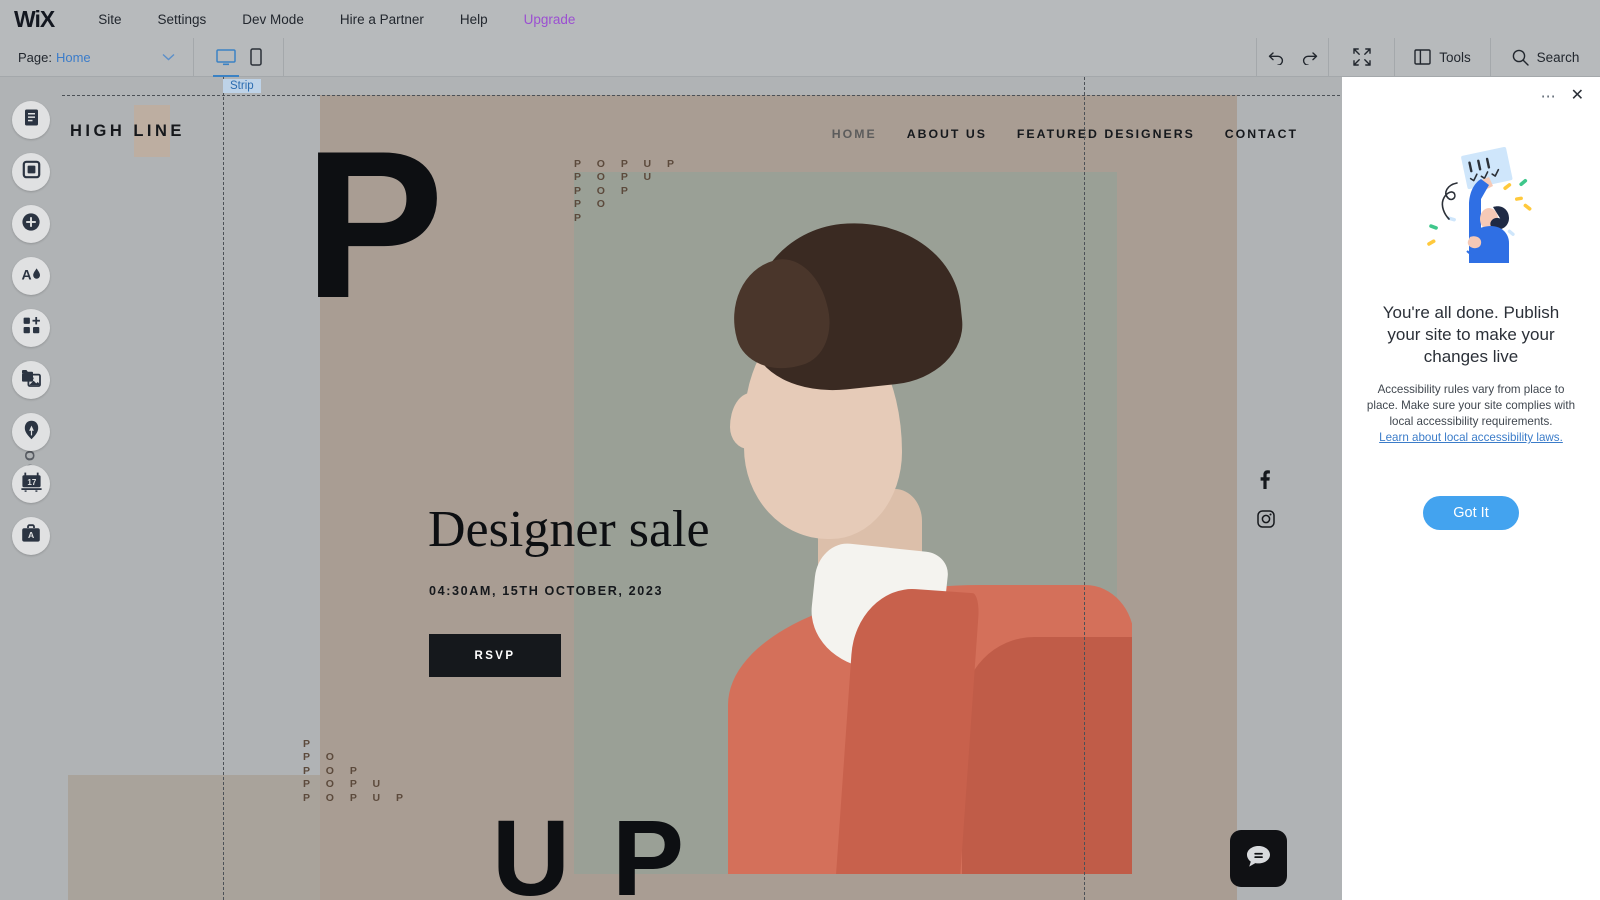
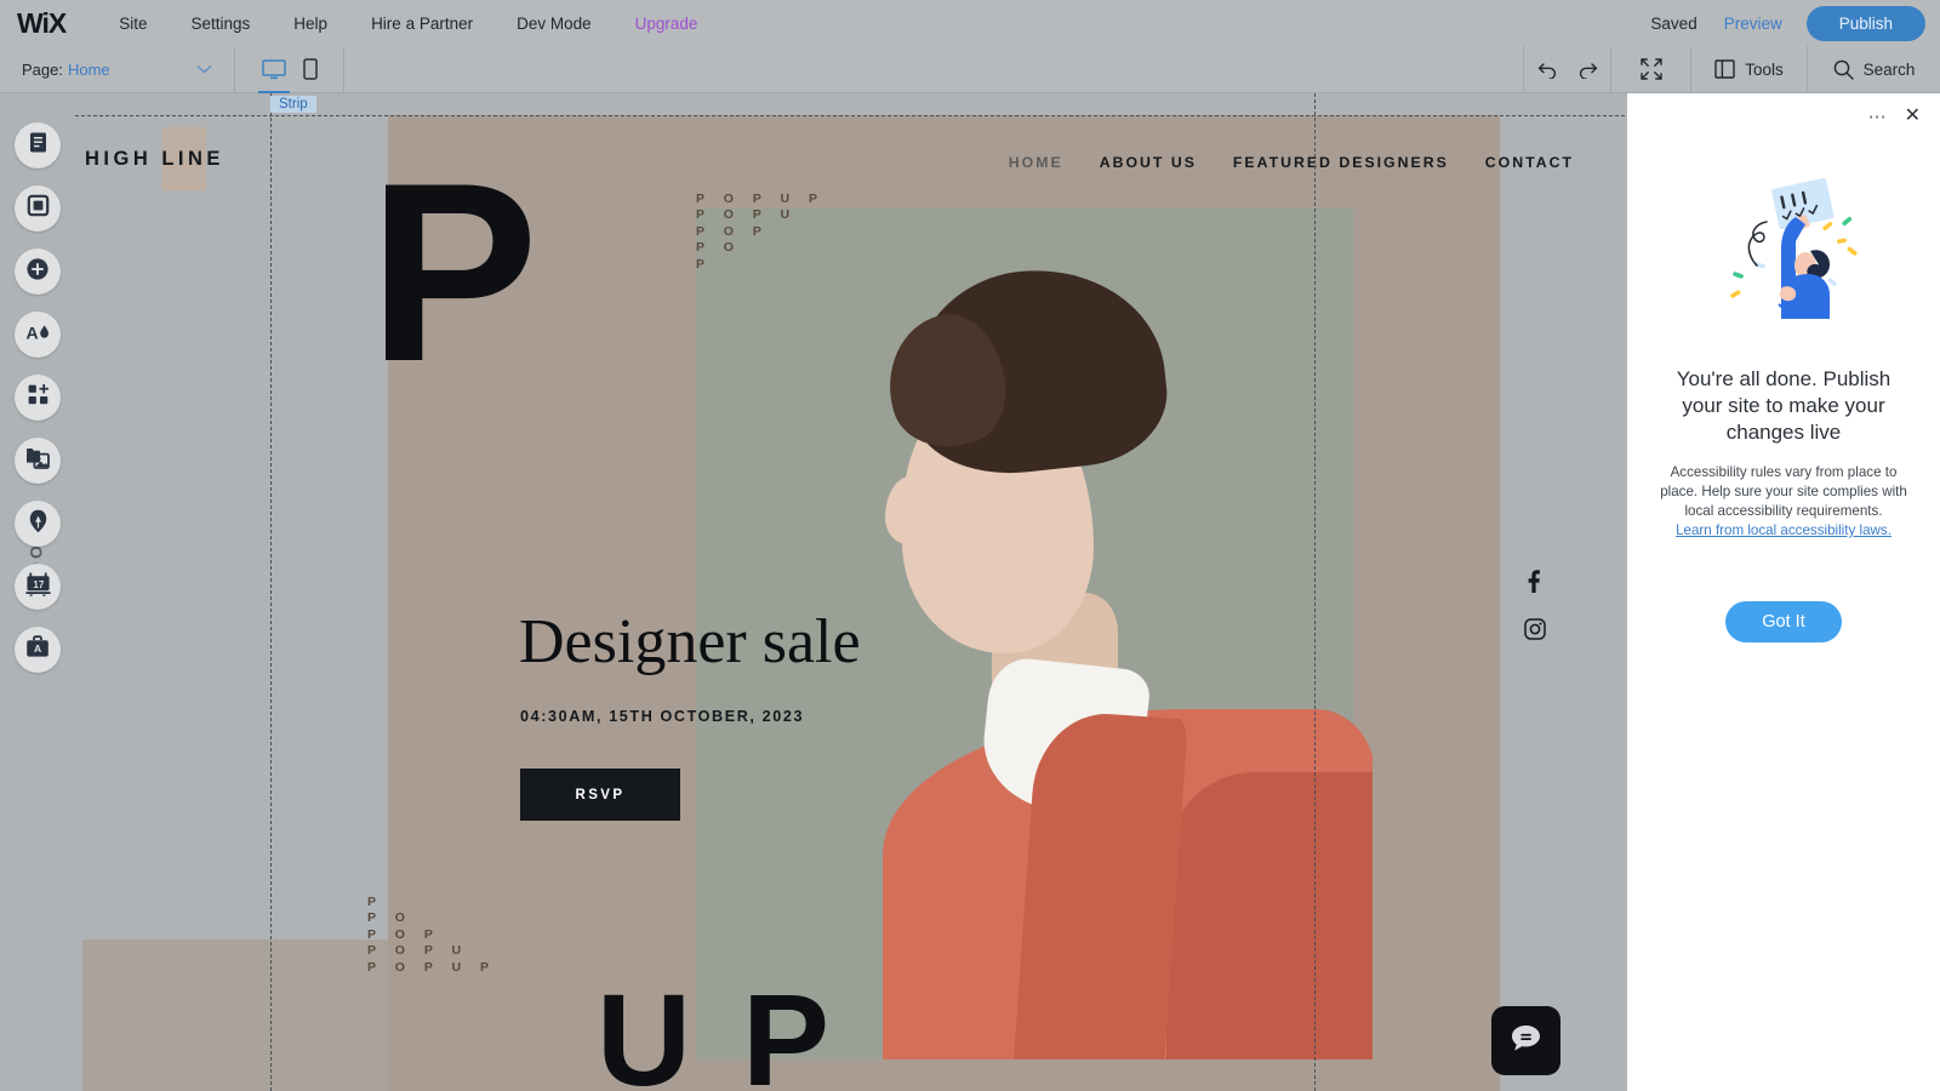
  WiX
  Site
  Settings
- Dev Mode
+ Help
  Hire a Partner
- Help
+ Dev Mode
  Upgrade
+ Saved
+ Preview
+ Publish
  Page:
  Home
  Tools
  Search
  A
  17
  A
  Strip
  HIGH LINE
  HOME
  ABOUT US
  FEATURED DESIGNERS
  CONTACT
  P
  U P
  P O P U P
  P O P U
  P O P
  P O
  P
  P
  P O
  P O P
  P O P U
  P O P U P
  Designer sale
  04:30AM, 15TH OCTOBER, 2023
  RSVP
  ⋯
  ✕
  You're all done. Publish your site to make your changes live
- Accessibility rules vary from place to place. Make sure your site complies with local accessibility requirements.
+ Accessibility rules vary from place to place. Help sure your site complies with local accessibility requirements.
- Learn about local accessibility laws.
+ Learn from local accessibility laws.
  Got It
